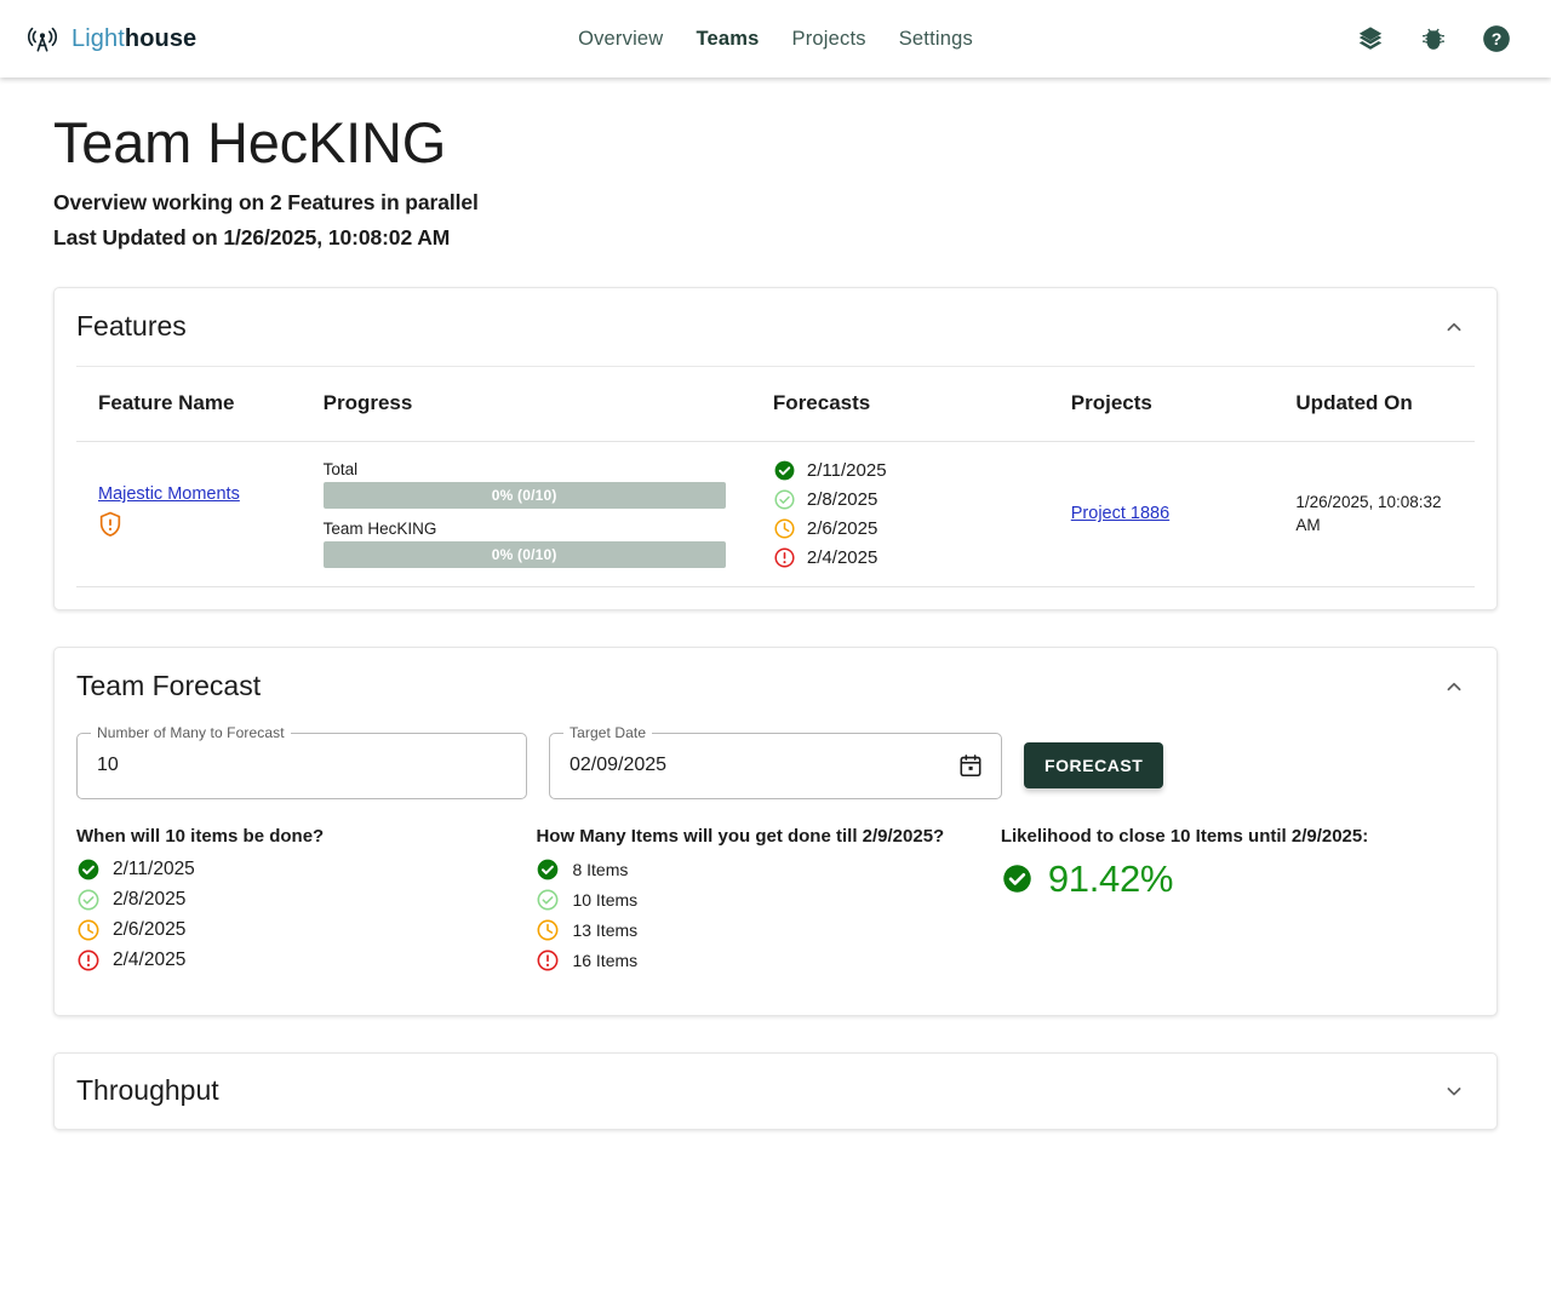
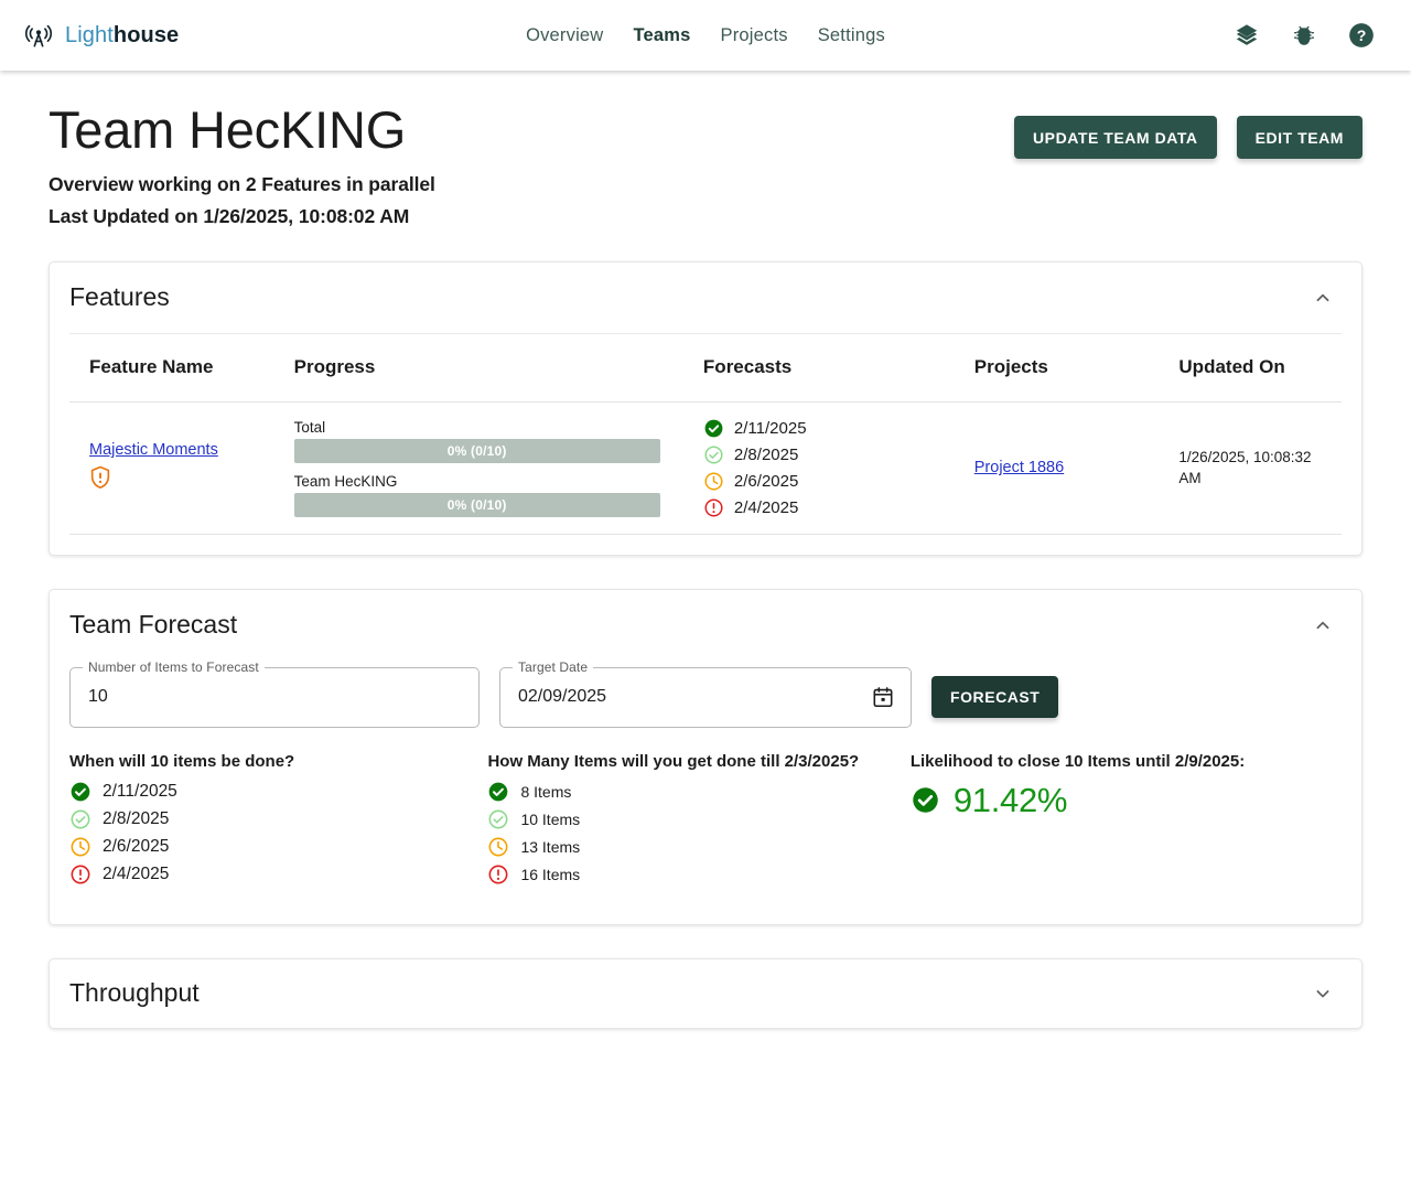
  Lighthouse
  Overview
  Teams
  Projects
  Settings
  ?
  Team HecKING
  Overview working on 2 Features in parallel
  Last Updated on 1/26/2025, 10:08:02 AM
+ UPDATE TEAM DATA
+ EDIT TEAM
  Features
  Feature Name	Progress	Forecasts	Projects	Updated On
  Majestic Moments	Total 0% (0/10) Team HecKING 0% (0/10)	2/11/2025 2/8/2025 2/6/2025 2/4/2025	Project 1886	1/26/2025, 10:08:32 AM
  Team Forecast
- Number of Many to Forecast
+ Number of Items to Forecast
  10
  Target Date
  02/09/2025
  FORECAST
  When will 10 items be done?
  2/11/2025
  2/8/2025
  2/6/2025
  2/4/2025
- How Many Items will you get done till 2/9/2025?
+ How Many Items will you get done till 2/3/2025?
  8 Items
  10 Items
  13 Items
  16 Items
  Likelihood to close 10 Items until 2/9/2025:
  91.42%
  Throughput
